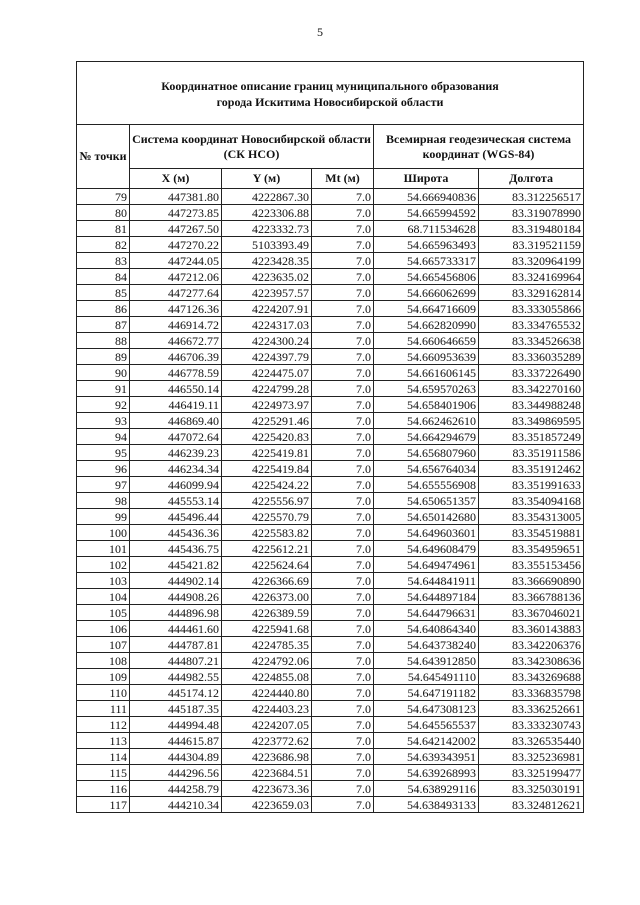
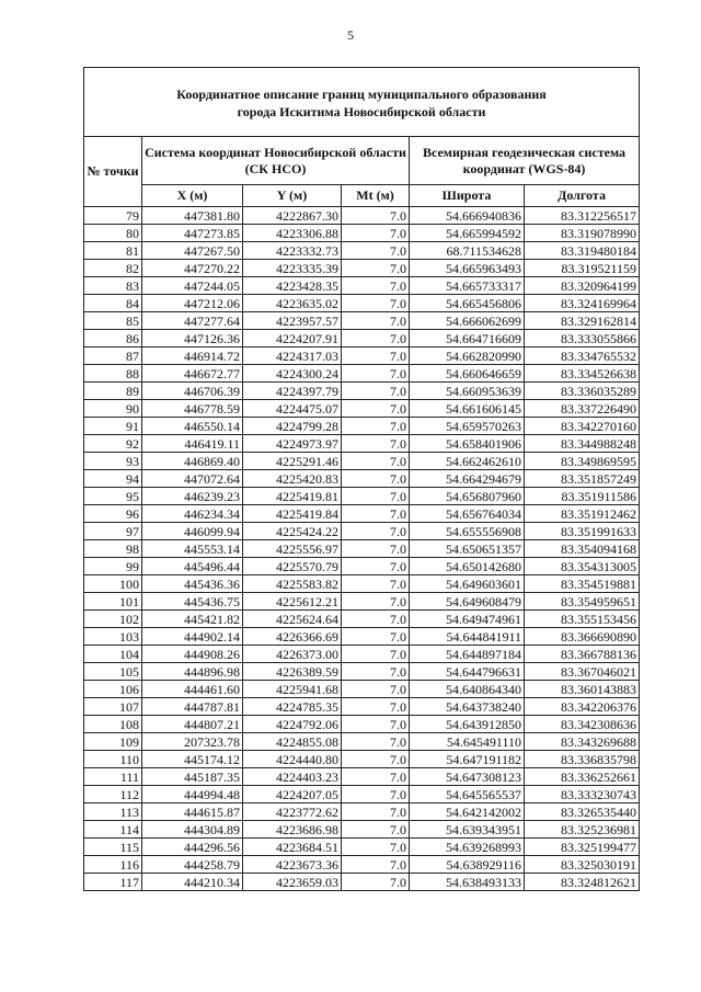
  5
  Координатное описание границ муниципального образования города Искитима Новосибирской области
  № точки	Система координат Новосибирской области (СК НСО)	Всемирная геодезическая система координат (WGS-84)
  X (м)	Y (м)	Mt (м)	Широта	Долгота
  79	447381.80	4222867.30	7.0	54.666940836	83.312256517
  80	447273.85	4223306.88	7.0	54.665994592	83.319078990
  81	447267.50	4223332.73	7.0	68.711534628	83.319480184
- 82	447270.22	5103393.49	7.0	54.665963493	83.319521159
+ 82	447270.22	4223335.39	7.0	54.665963493	83.319521159
  83	447244.05	4223428.35	7.0	54.665733317	83.320964199
  84	447212.06	4223635.02	7.0	54.665456806	83.324169964
  85	447277.64	4223957.57	7.0	54.666062699	83.329162814
  86	447126.36	4224207.91	7.0	54.664716609	83.333055866
  87	446914.72	4224317.03	7.0	54.662820990	83.334765532
  88	446672.77	4224300.24	7.0	54.660646659	83.334526638
  89	446706.39	4224397.79	7.0	54.660953639	83.336035289
  90	446778.59	4224475.07	7.0	54.661606145	83.337226490
  91	446550.14	4224799.28	7.0	54.659570263	83.342270160
  92	446419.11	4224973.97	7.0	54.658401906	83.344988248
  93	446869.40	4225291.46	7.0	54.662462610	83.349869595
  94	447072.64	4225420.83	7.0	54.664294679	83.351857249
  95	446239.23	4225419.81	7.0	54.656807960	83.351911586
  96	446234.34	4225419.84	7.0	54.656764034	83.351912462
  97	446099.94	4225424.22	7.0	54.655556908	83.351991633
  98	445553.14	4225556.97	7.0	54.650651357	83.354094168
  99	445496.44	4225570.79	7.0	54.650142680	83.354313005
  100	445436.36	4225583.82	7.0	54.649603601	83.354519881
  101	445436.75	4225612.21	7.0	54.649608479	83.354959651
  102	445421.82	4225624.64	7.0	54.649474961	83.355153456
  103	444902.14	4226366.69	7.0	54.644841911	83.366690890
  104	444908.26	4226373.00	7.0	54.644897184	83.366788136
  105	444896.98	4226389.59	7.0	54.644796631	83.367046021
  106	444461.60	4225941.68	7.0	54.640864340	83.360143883
  107	444787.81	4224785.35	7.0	54.643738240	83.342206376
  108	444807.21	4224792.06	7.0	54.643912850	83.342308636
- 109	444982.55	4224855.08	7.0	54.645491110	83.343269688
+ 109	207323.78	4224855.08	7.0	54.645491110	83.343269688
  110	445174.12	4224440.80	7.0	54.647191182	83.336835798
  111	445187.35	4224403.23	7.0	54.647308123	83.336252661
  112	444994.48	4224207.05	7.0	54.645565537	83.333230743
  113	444615.87	4223772.62	7.0	54.642142002	83.326535440
  114	444304.89	4223686.98	7.0	54.639343951	83.325236981
  115	444296.56	4223684.51	7.0	54.639268993	83.325199477
  116	444258.79	4223673.36	7.0	54.638929116	83.325030191
  117	444210.34	4223659.03	7.0	54.638493133	83.324812621
